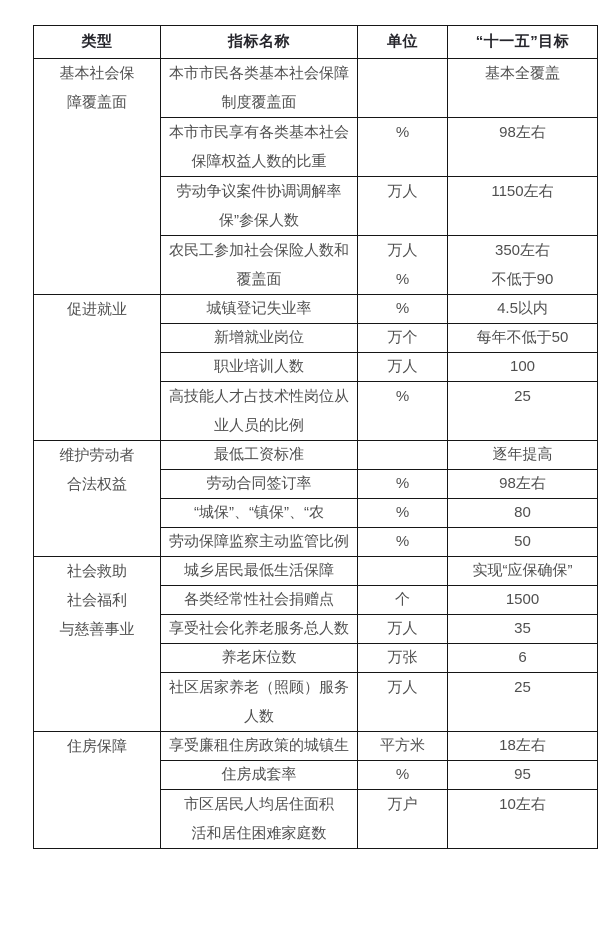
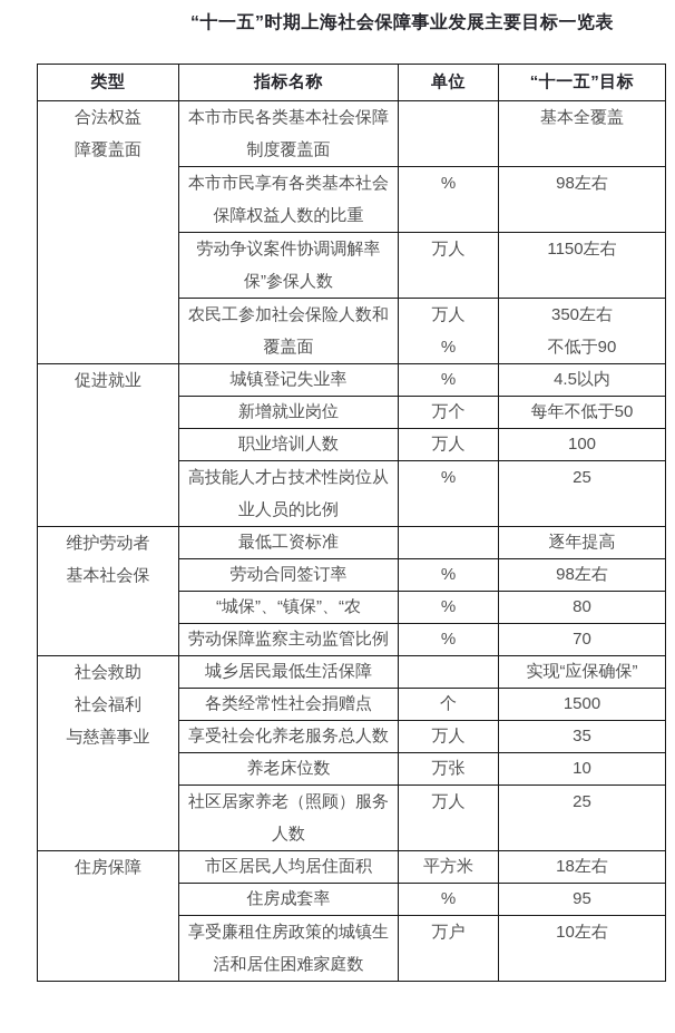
+ “十一五”时期上海社会保障事业发展主要目标一览表
  类型	指标名称	单位	“十一五”目标
- 基本社会保障覆盖面	本市市民各类基本社会保障制度覆盖面		基本全覆盖
+ 合法权益障覆盖面	本市市民各类基本社会保障制度覆盖面		基本全覆盖
  本市市民享有各类基本社会保障权益人数的比重	%	98左右
  劳动争议案件协调调解率保”参保人数	万人	1150左右
  农民工参加社会保险人数和覆盖面	万人%	350左右不低于90
  促进就业	城镇登记失业率	%	4.5以内
  新增就业岗位	万个	每年不低于50
  职业培训人数	万人	100
  高技能人才占技术性岗位从业人员的比例	%	25
- 维护劳动者合法权益	最低工资标准		逐年提高
+ 维护劳动者基本社会保	最低工资标准		逐年提高
  劳动合同签订率	%	98左右
  “城保”、“镇保”、“农	%	80
- 劳动保障监察主动监管比例	%	50
+ 劳动保障监察主动监管比例	%	70
  社会救助社会福利与慈善事业	城乡居民最低生活保障		实现“应保确保”
  各类经常性社会捐赠点	个	1500
  享受社会化养老服务总人数	万人	35
- 养老床位数	万张	6
+ 养老床位数	万张	10
  社区居家养老（照顾）服务人数	万人	25
- 住房保障	享受廉租住房政策的城镇生	平方米	18左右
+ 住房保障	市区居民人均居住面积	平方米	18左右
  住房成套率	%	95
- 市区居民人均居住面积活和居住困难家庭数	万户	10左右
+ 享受廉租住房政策的城镇生活和居住困难家庭数	万户	10左右
